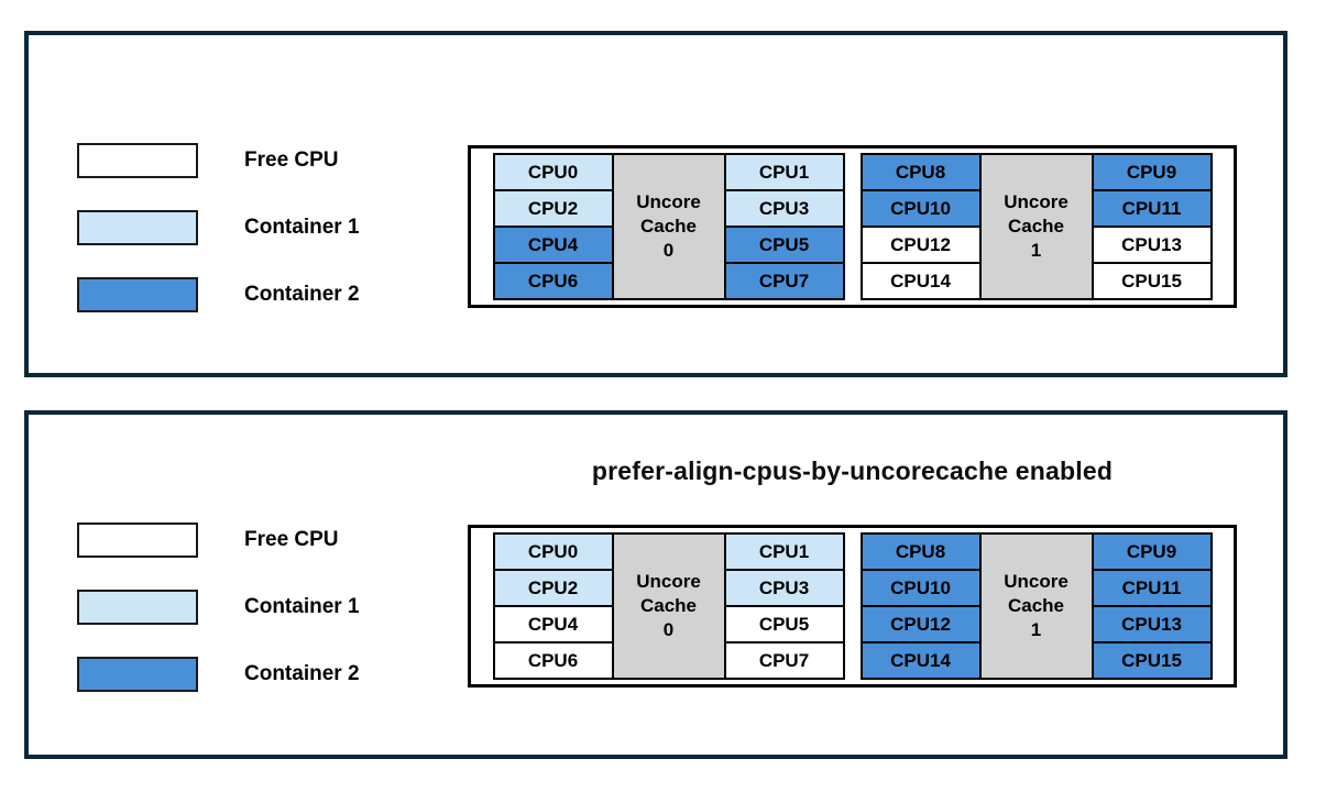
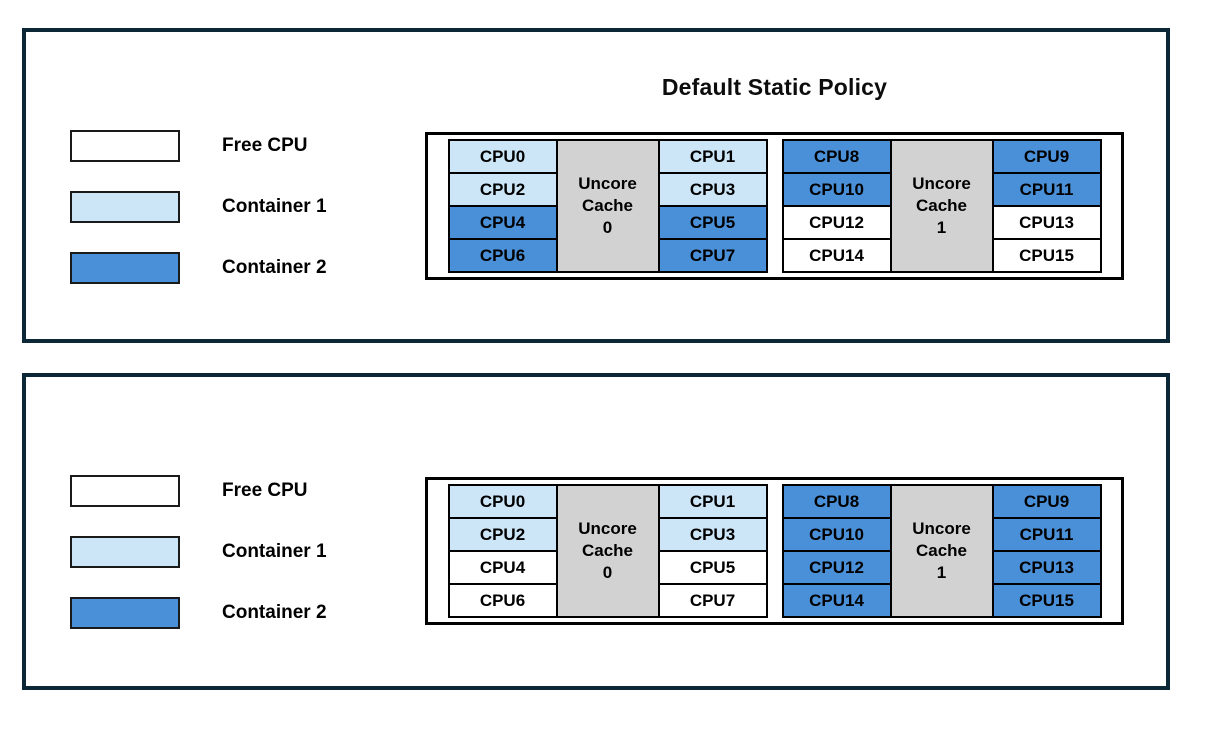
+ Default Static Policy
  Free CPU
  Container 1
  Container 2
  CPU0
  CPU2
  CPU4
  CPU6
  Uncore
  Cache
  0
  CPU1
  CPU3
  CPU5
  CPU7
  CPU8
  CPU10
  CPU12
  CPU14
  Uncore
  Cache
  1
  CPU9
  CPU11
  CPU13
  CPU15
- prefer-align-cpus-by-uncorecache enabled
  Free CPU
  Container 1
  Container 2
  CPU0
  CPU2
  CPU4
  CPU6
  Uncore
  Cache
  0
  CPU1
  CPU3
  CPU5
  CPU7
  CPU8
  CPU10
  CPU12
  CPU14
  Uncore
  Cache
  1
  CPU9
  CPU11
  CPU13
  CPU15
